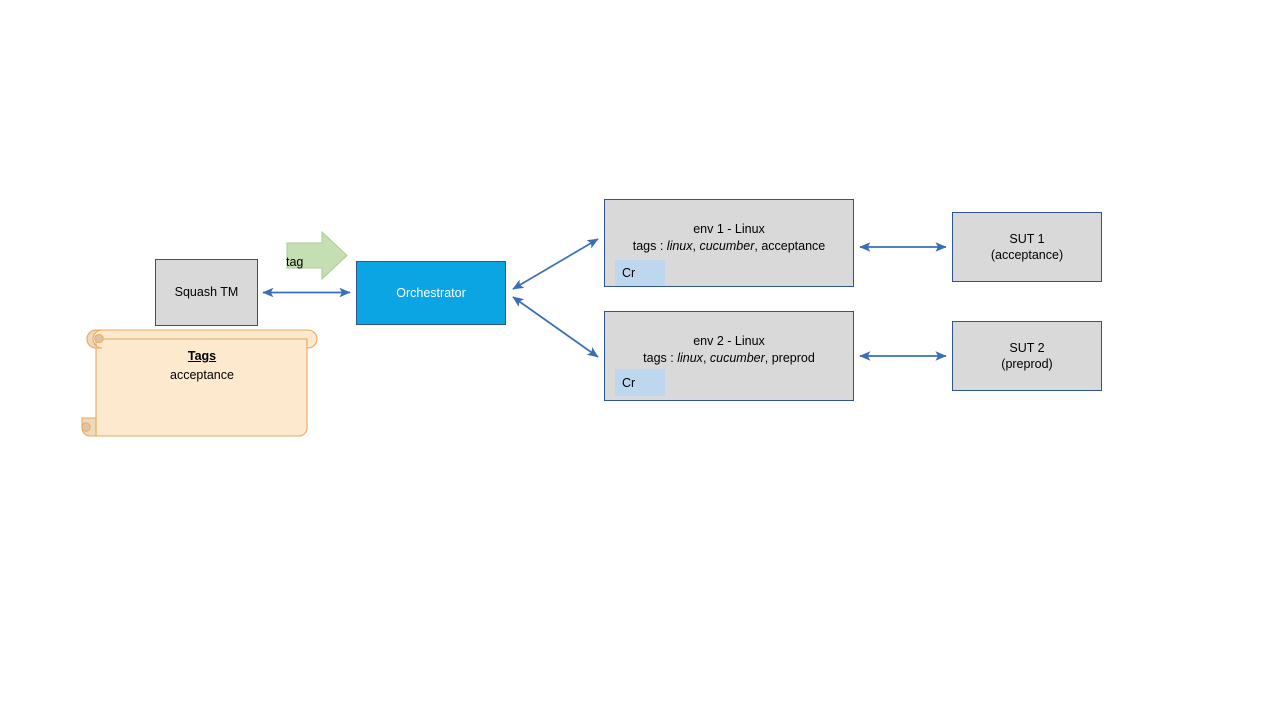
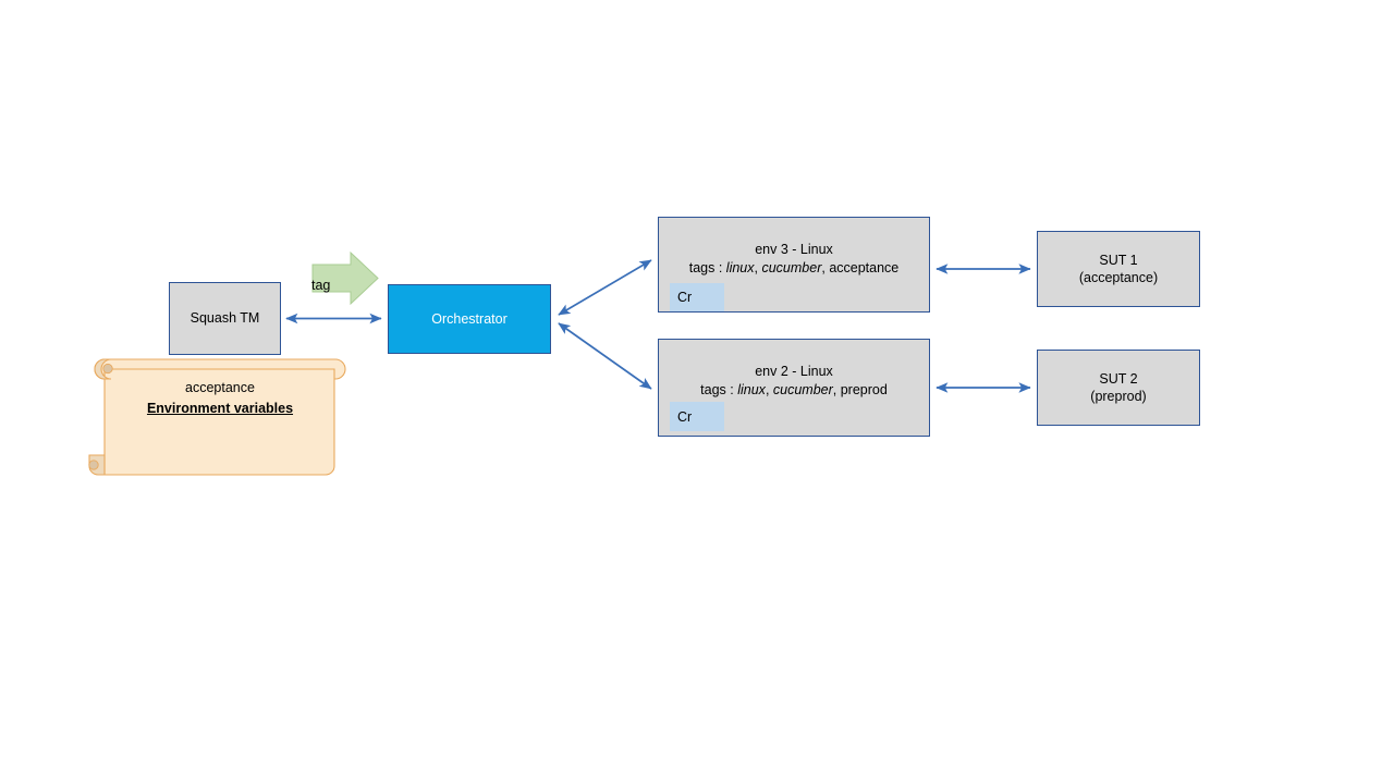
  Squash TM
  Orchestrator
- env 1 - Linux
+ env 3 - Linux
  tags : linux, cucumber, acceptance
  Cr
  env 2 - Linux
  tags : linux, cucumber, preprod
  Cr
  SUT 1
  (acceptance)
  SUT 2
  (preprod)
  tag
- Tags
  acceptance
+ Environment variables
